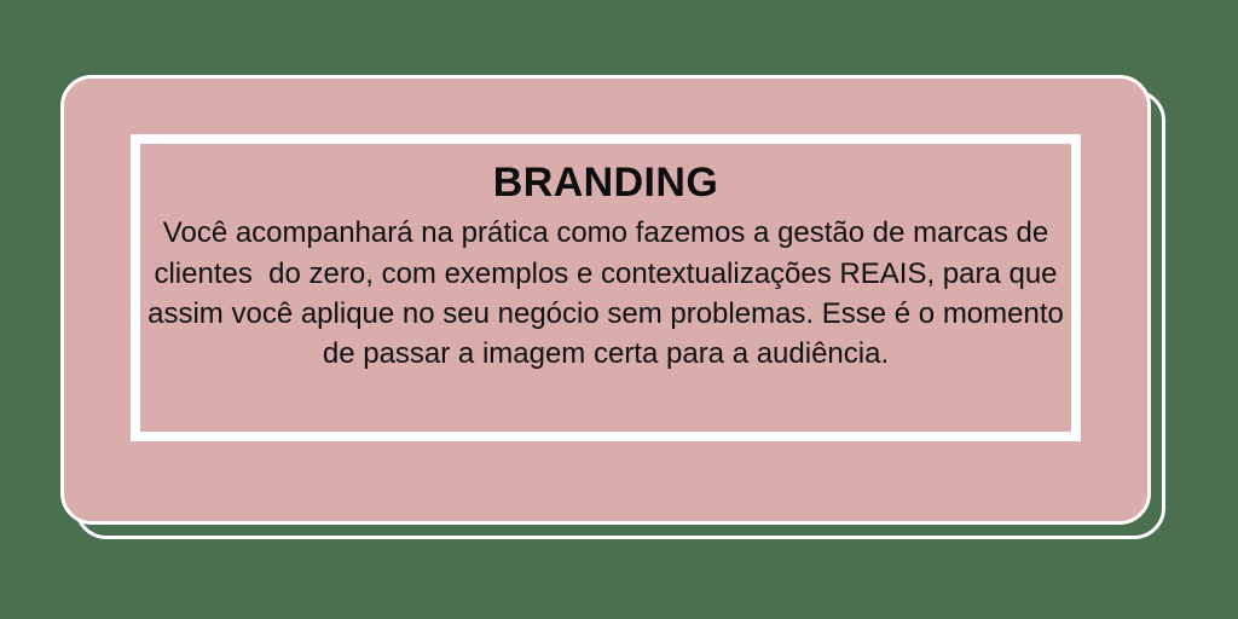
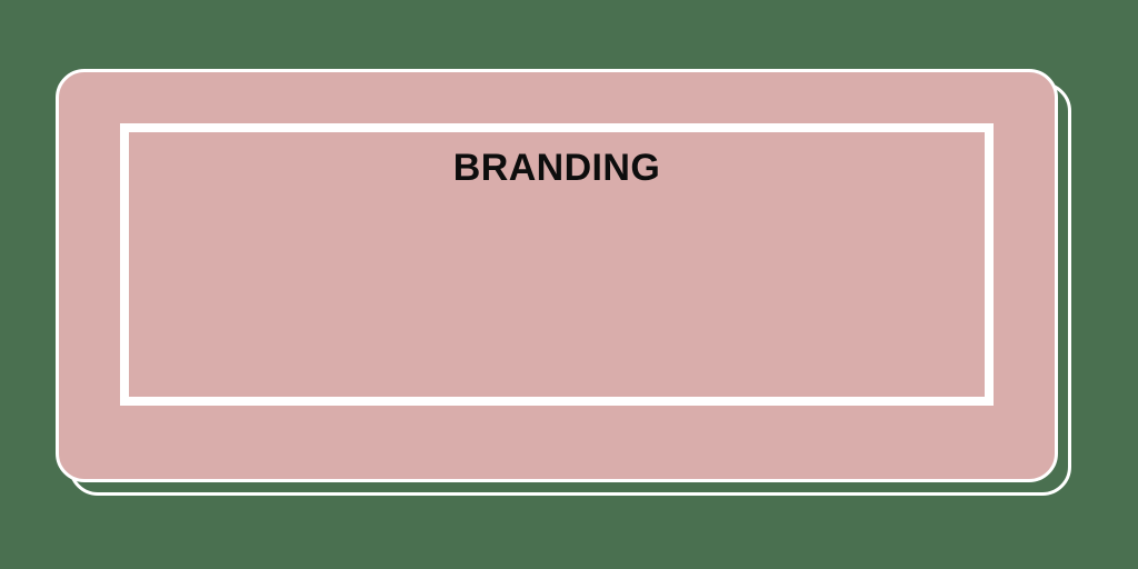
  BRANDING
- Você acompanhará na prática como fazemos a gestão de marcas de clientes do zero, com exemplos e contextualizações REAIS, para que assim você aplique no seu negócio sem problemas. Esse é o momento de passar a imagem certa para a audiência.
